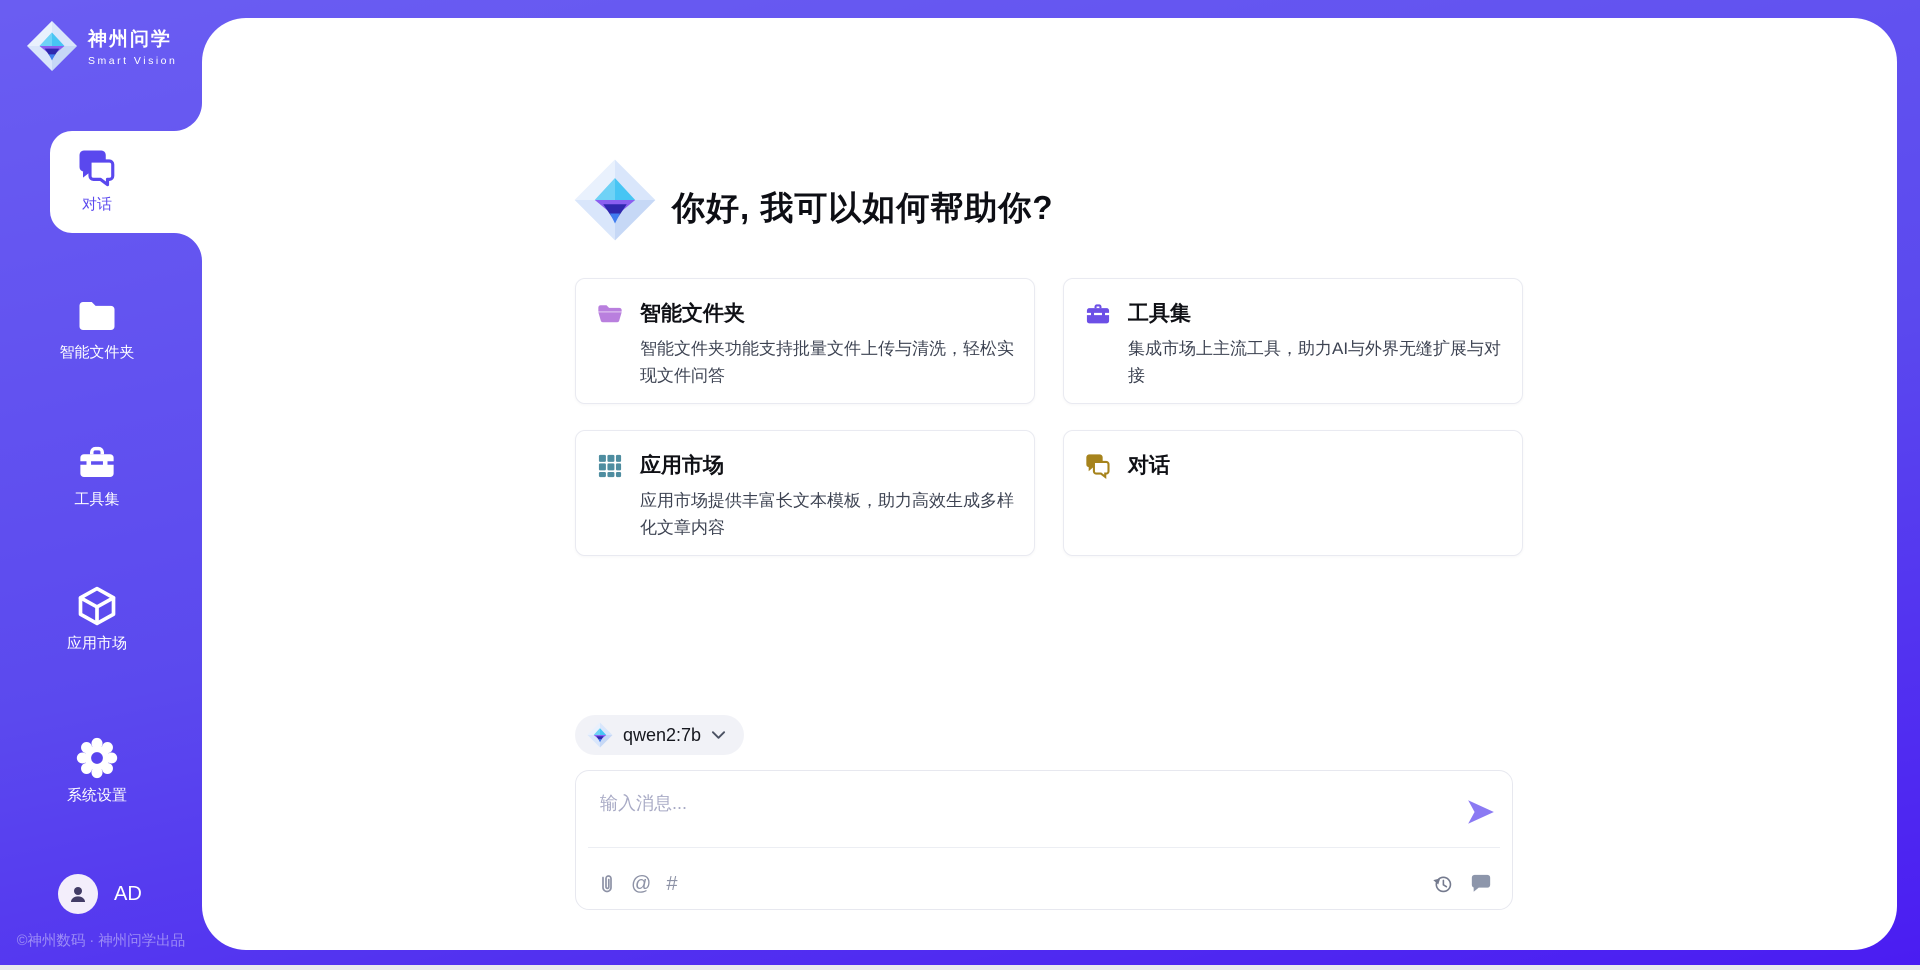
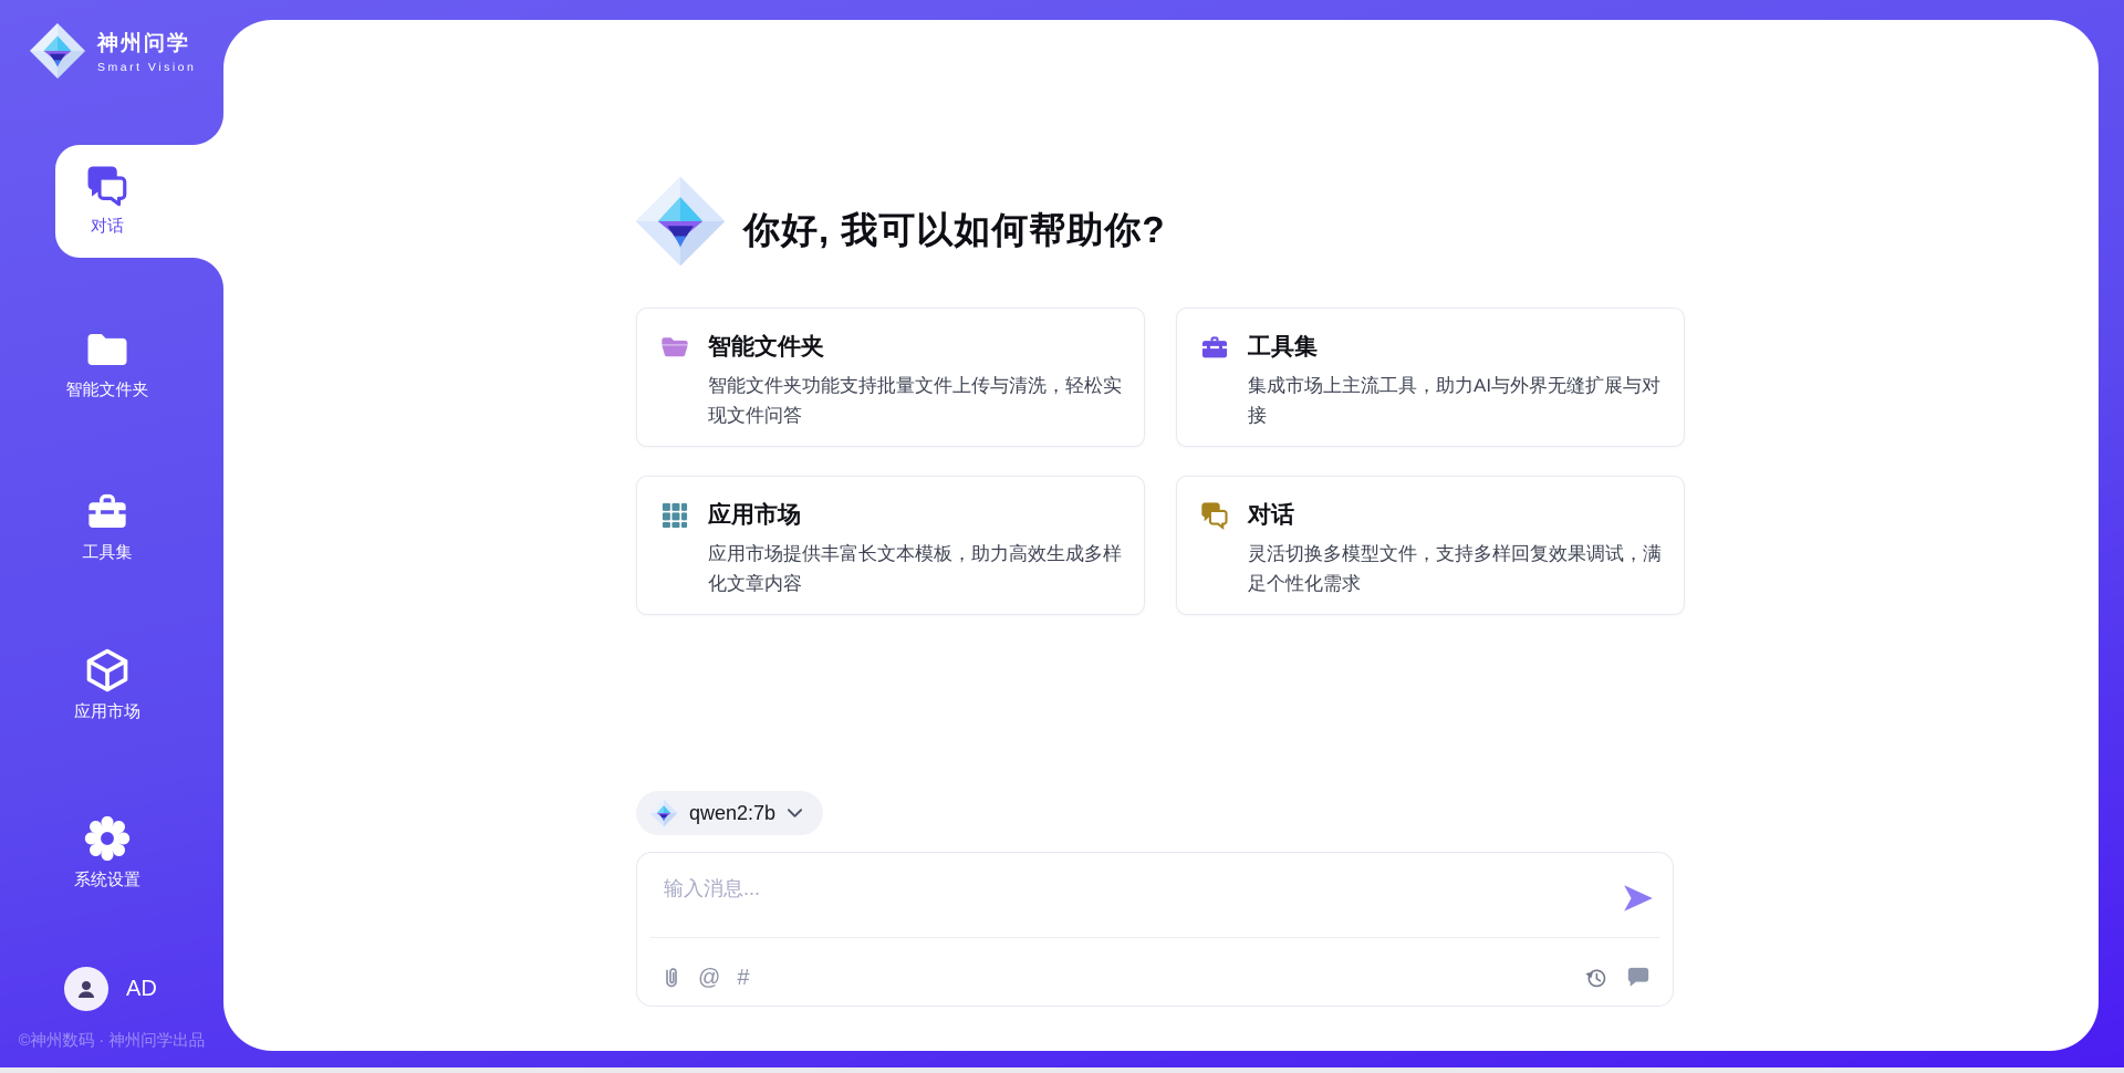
  神州问学
  Smart Vision
  对话
  智能文件夹
  工具集
  应用市场
  系统设置
  AD
  ©神州数码 · 神州问学出品
  你好, 我可以如何帮助你?
  智能文件夹
  智能文件夹功能支持批量文件上传与清洗，轻松实现文件问答
  工具集
  集成市场上主流工具，助力AI与外界无缝扩展与对接
  应用市场
  应用市场提供丰富长文本模板，助力高效生成多样化文章内容
  对话
+ 灵活切换多模型文件，支持多样回复效果调试，满足个性化需求
  qwen2:7b
  输入消息...
  @
  #
